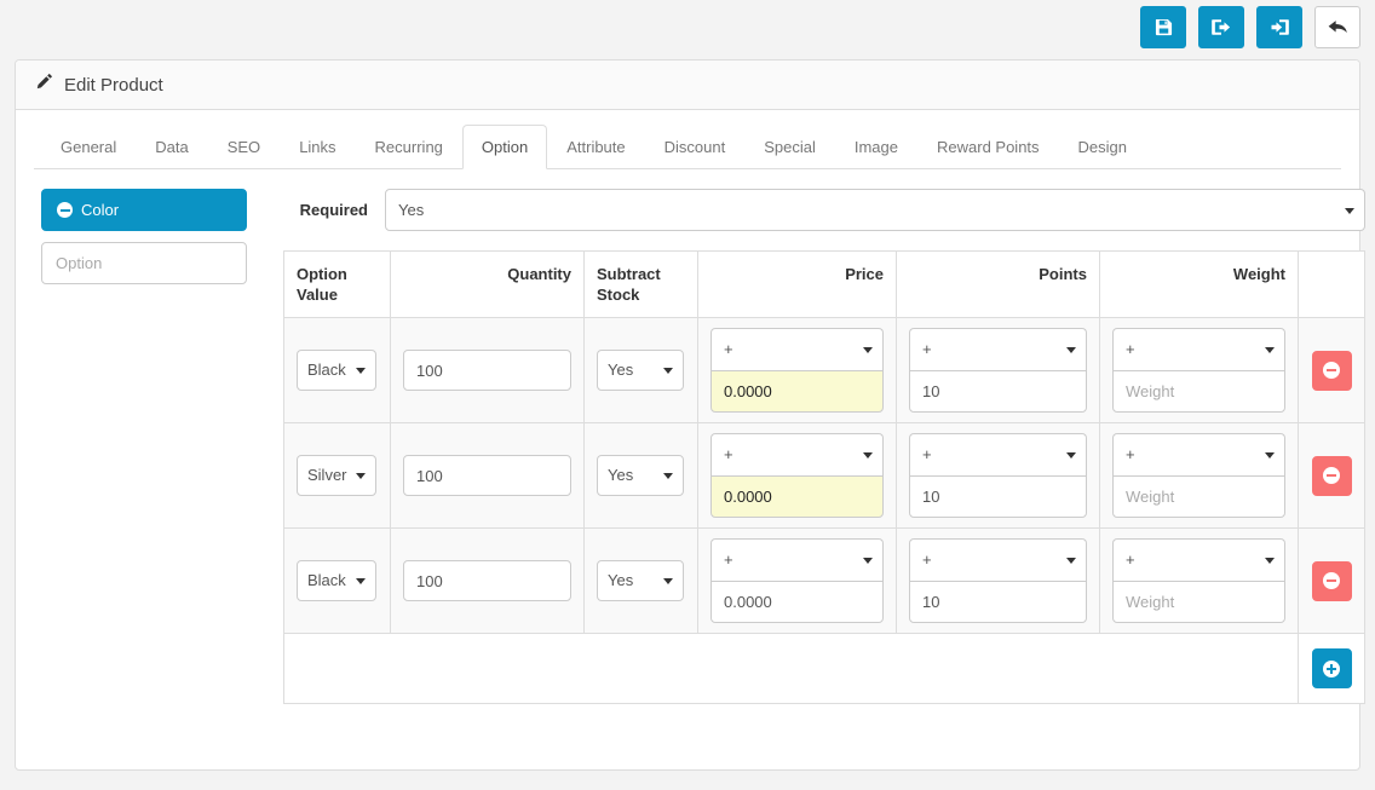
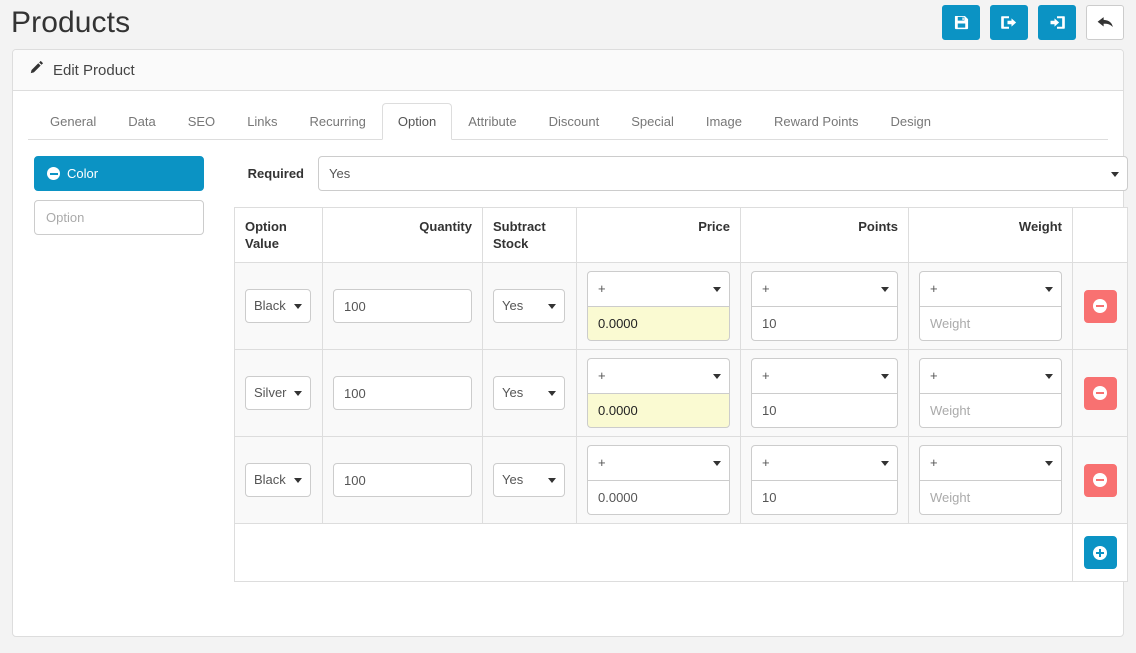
+ Products
  Edit Product
  General
  Data
  SEO
  Links
  Recurring
  Option
  Attribute
  Discount
  Special
  Image
  Reward Points
  Design
  Color
  Option
  Required
  Yes
  Option Value	Quantity	Subtract Stock	Price	Points	Weight
  Black	100	Yes	+ 0.0000	+ 10	+ Weight
  Silver	100	Yes	+ 0.0000	+ 10	+ Weight
  Black	100	Yes	+ 0.0000	+ 10	+ Weight
